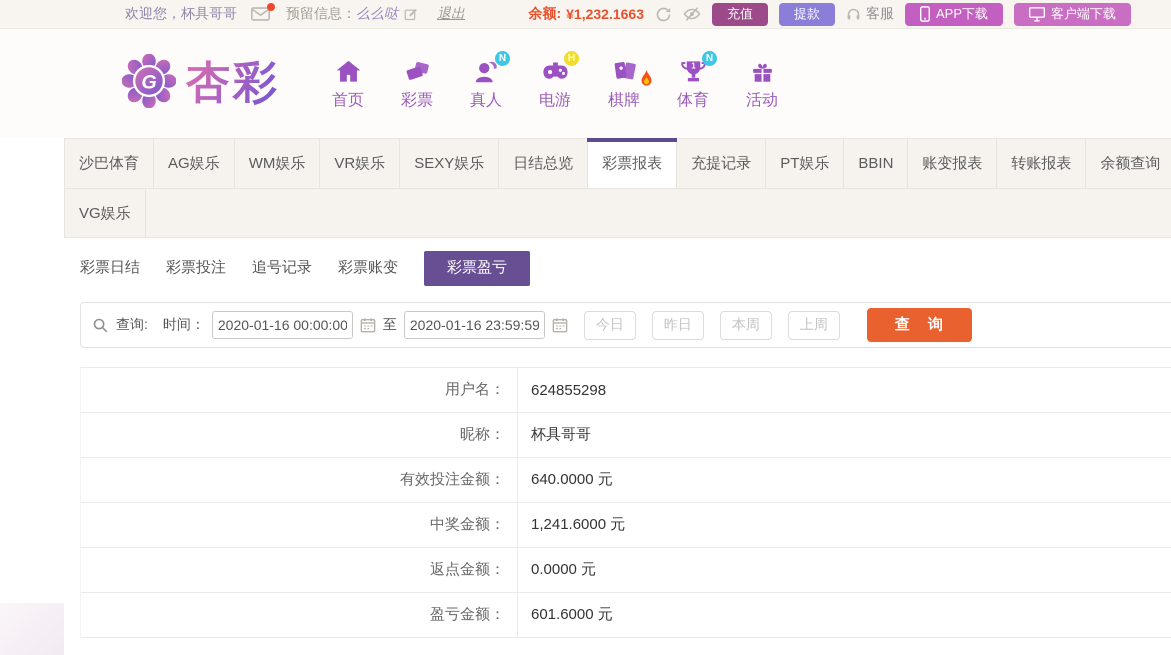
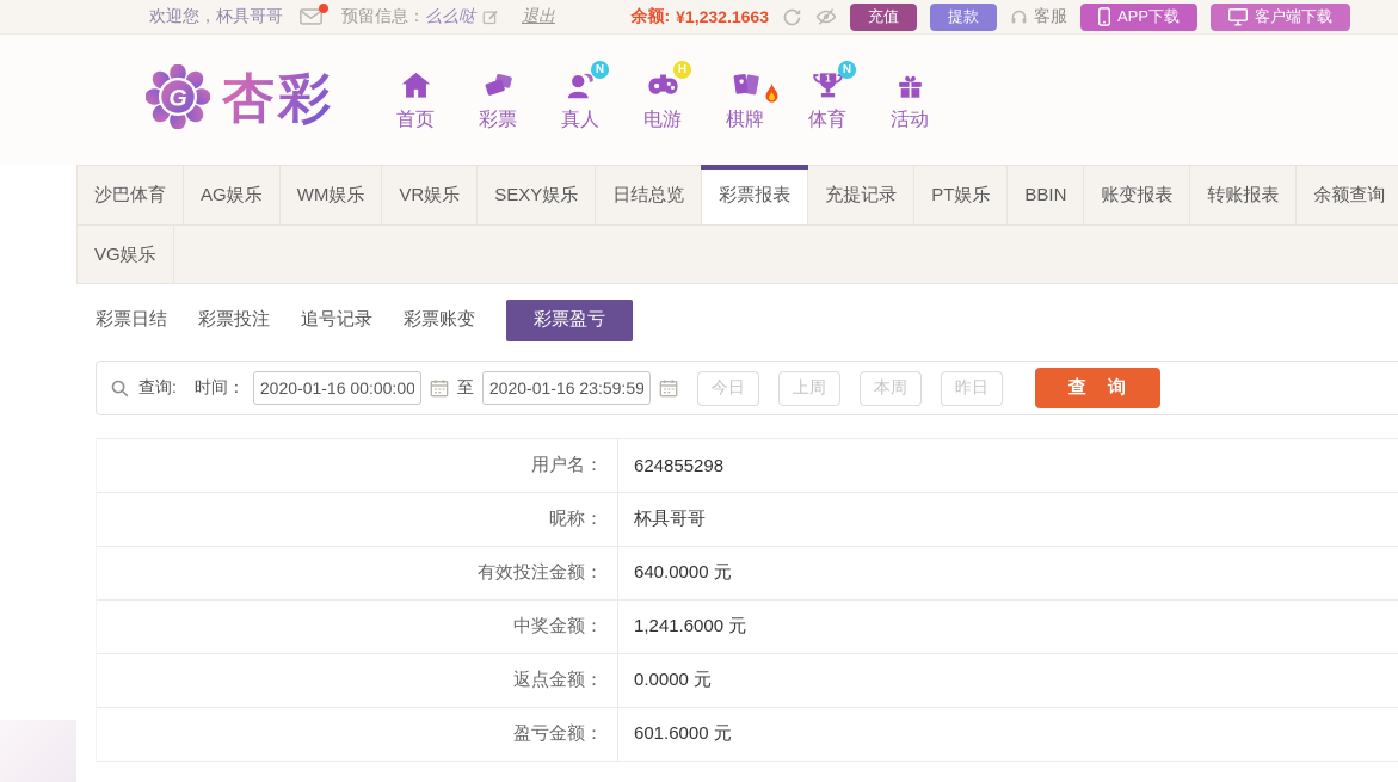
  欢迎您，杯具哥哥
  预留信息：
  么么哒
  退出
  余额:
  ¥1,232.1663
  充值
  提款
  客服
  APP下载
  客户端下载
  G
  杏彩
  首页
  彩票
  N
  真人
  H
  电游
  棋牌
  1
  N
  体育
  活动
  沙巴体育
  AG娱乐
  WM娱乐
  VR娱乐
  SEXY娱乐
  日结总览
  彩票报表
  充提记录
  PT娱乐
  BBIN
  账变报表
  转账报表
  余额查询
  VG娱乐
  彩票日结
  彩票投注
  追号记录
  彩票账变
  彩票盈亏
  查询:
  时间：
  2020-01-16 00:00:00
  至
  2020-01-16 23:59:59
  今日
- 昨日
+ 上周
  本周
- 上周
+ 昨日
  查 询
  用户名：
  624855298
  昵称：
  杯具哥哥
  有效投注金额：
  640.0000 元
  中奖金额：
  1,241.6000 元
  返点金额：
  0.0000 元
  盈亏金额：
  601.6000 元
